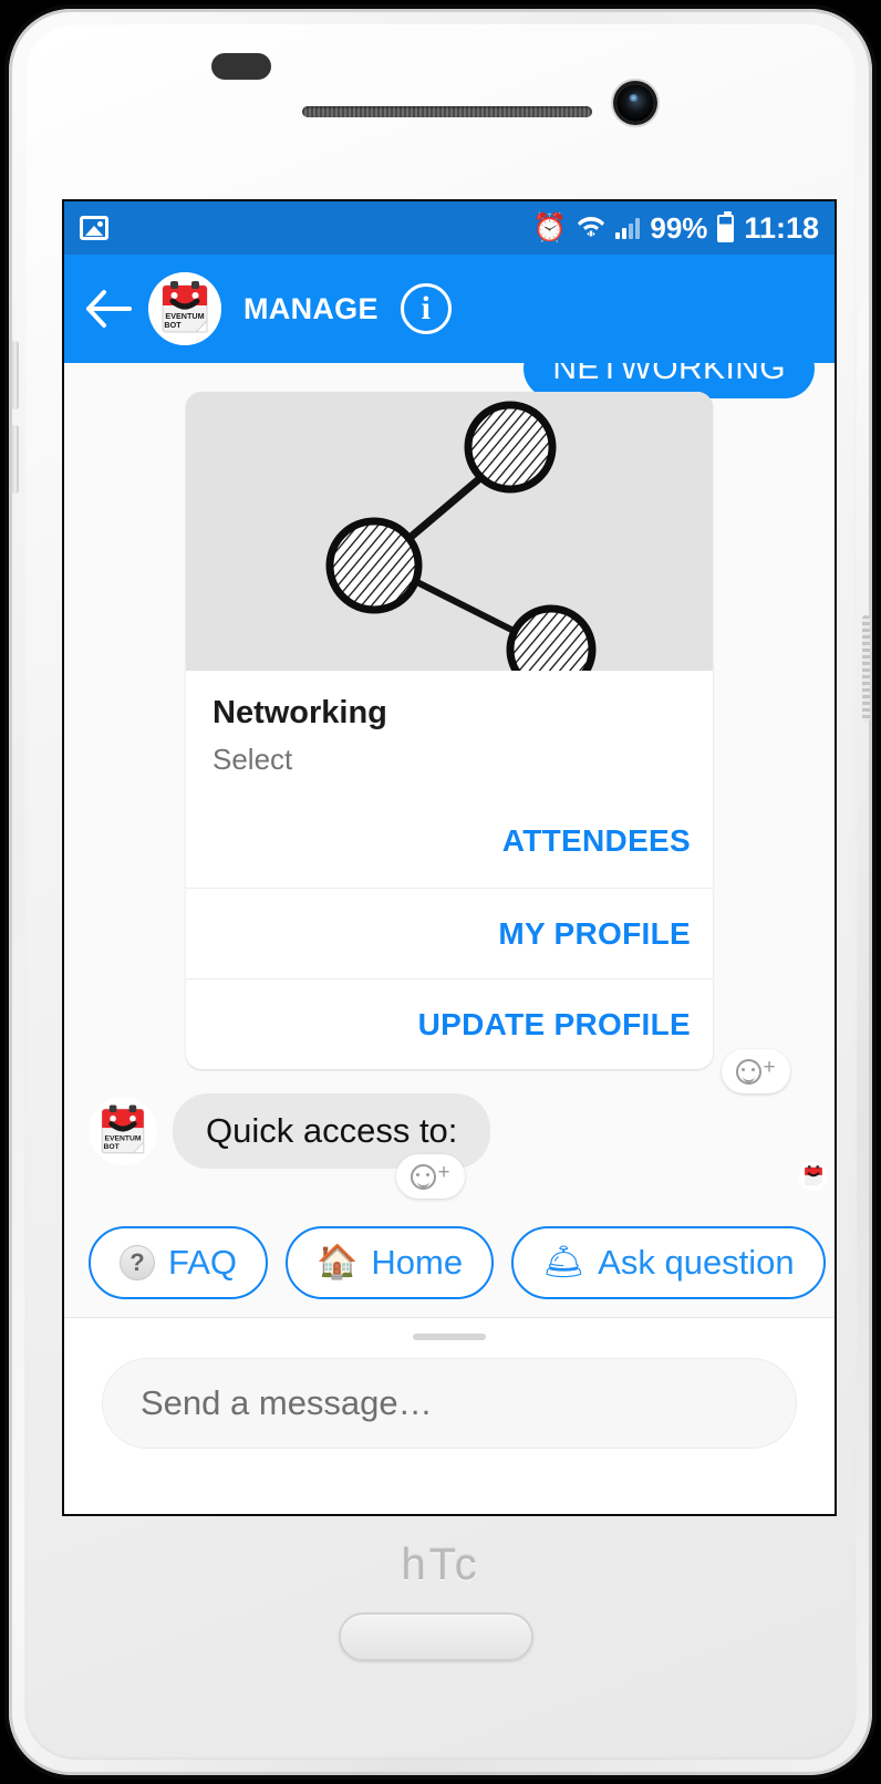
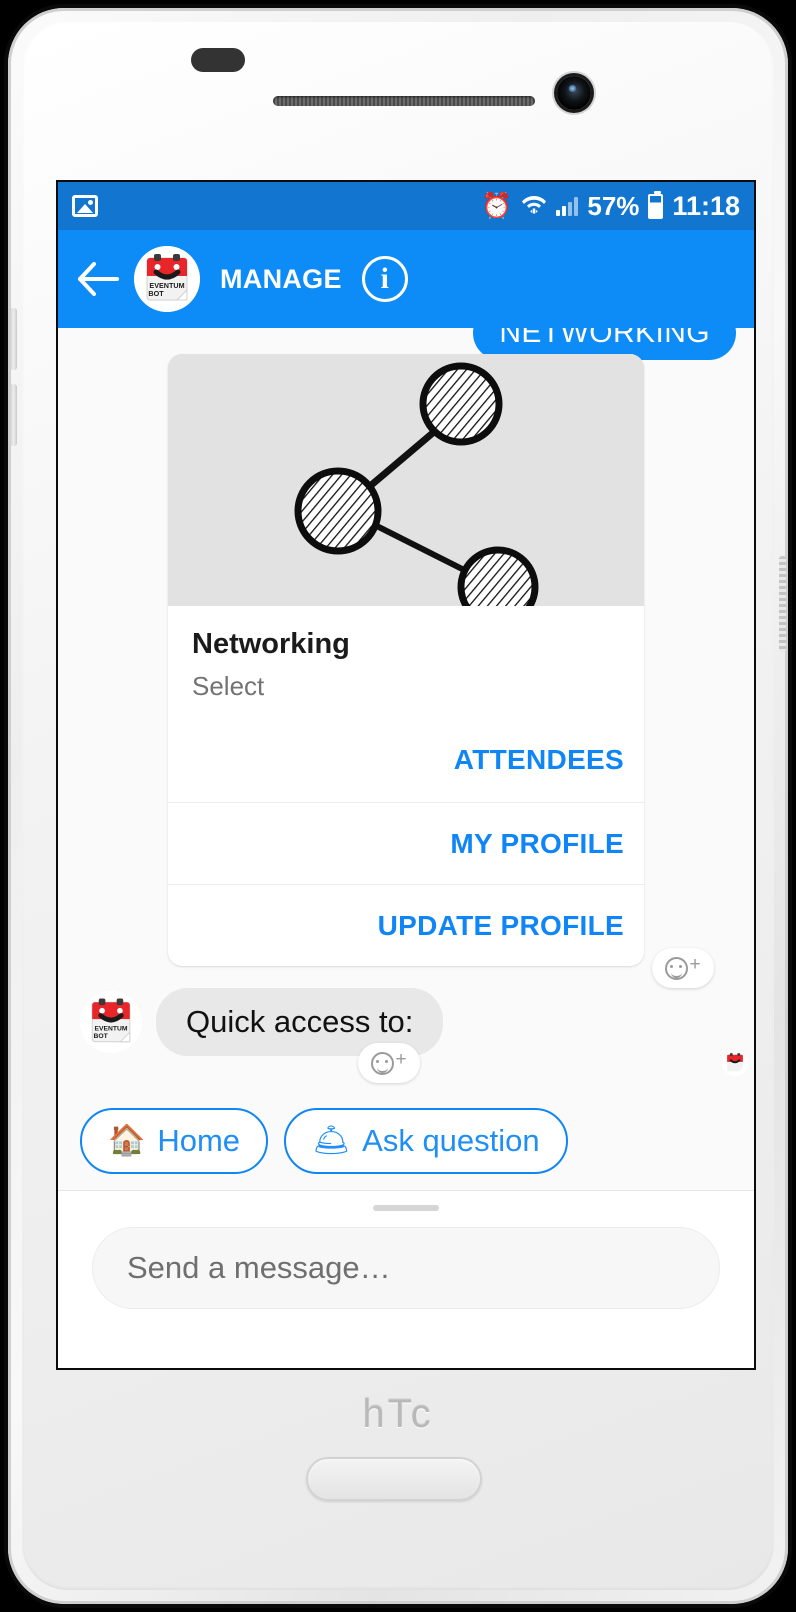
  hTc
  ⏰
- 99%
+ 57%
  11:18
  EVENTUM
  BOT
  MANAGE
  i
  NETWORKING
  Networking
  Select
  ATTENDEES
  MY PROFILE
  UPDATE PROFILE
  +
  Quick access to:
  +
- ?
- FAQ
  🏠
  Home
  🛎
  Ask question
  Send a message…
